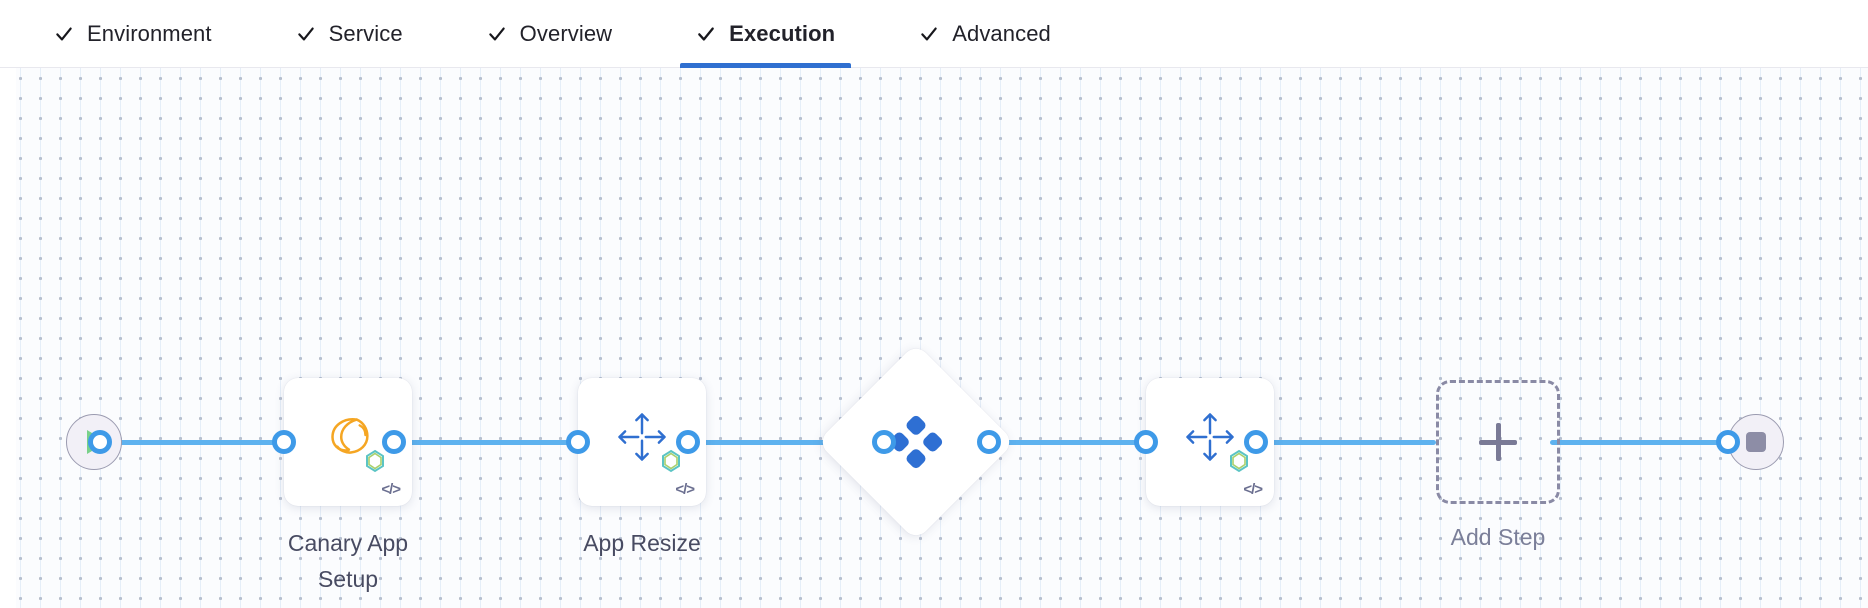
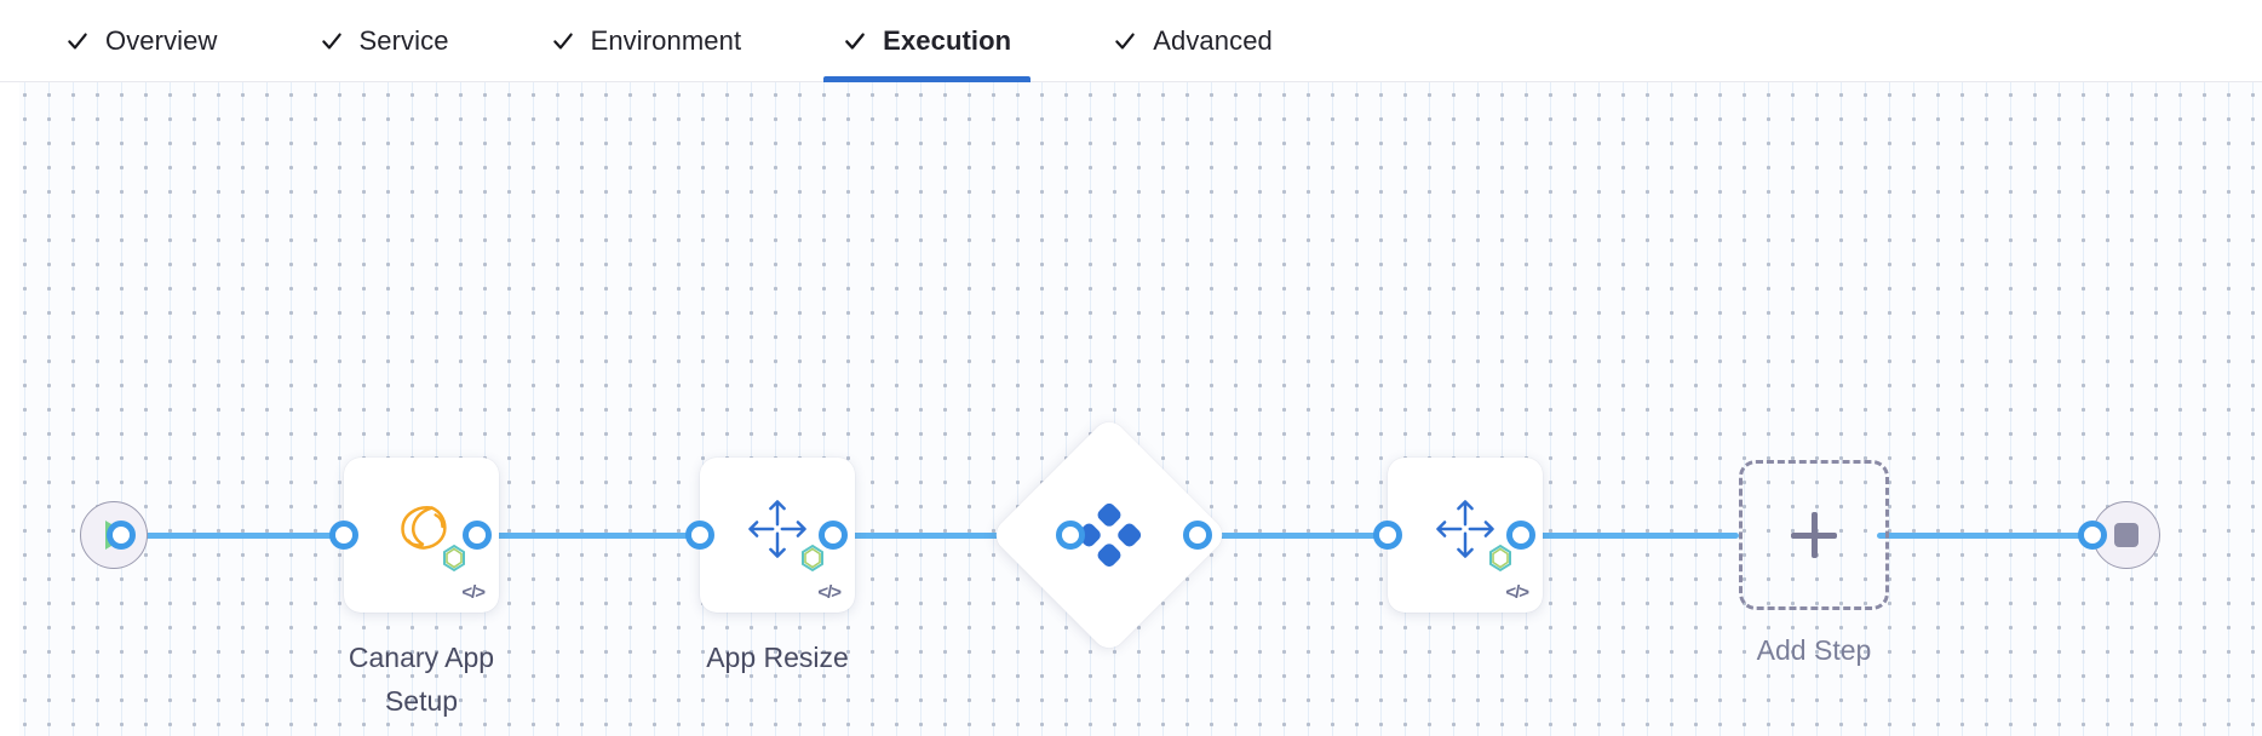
- Environment
+ Overview
  Service
- Overview
+ Environment
  Execution
  Advanced
  </>
  Canary App
  Setup
  </>
  App Resize
  </>
  Add Step
